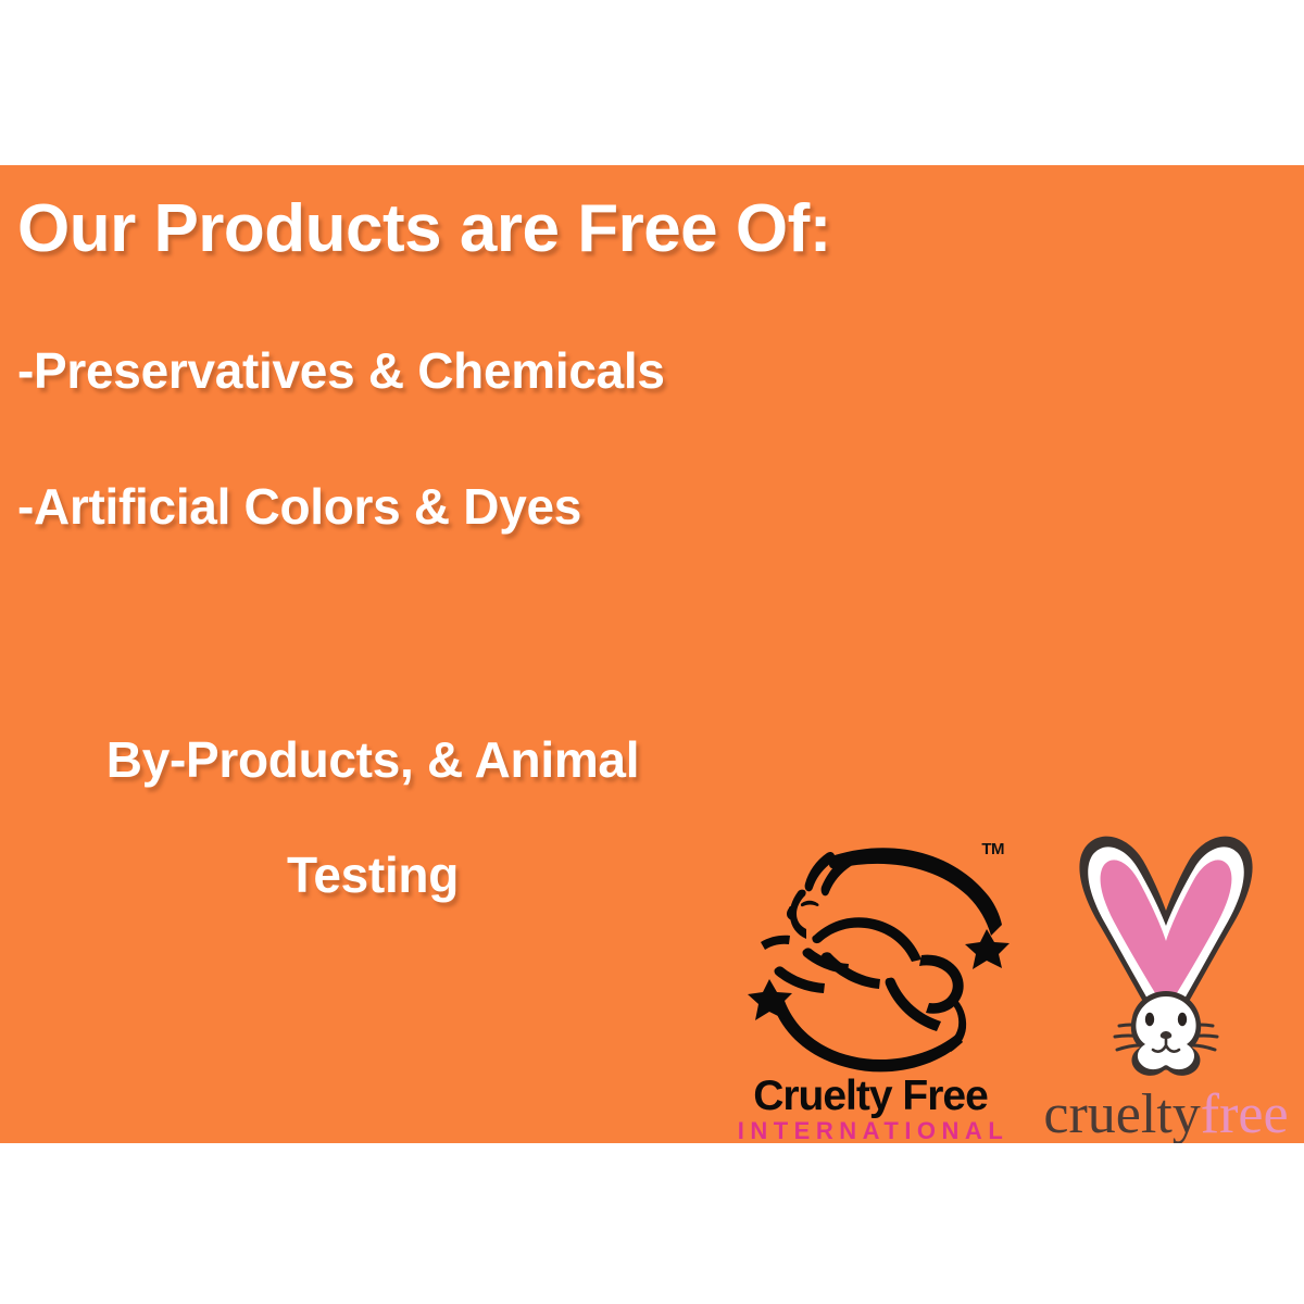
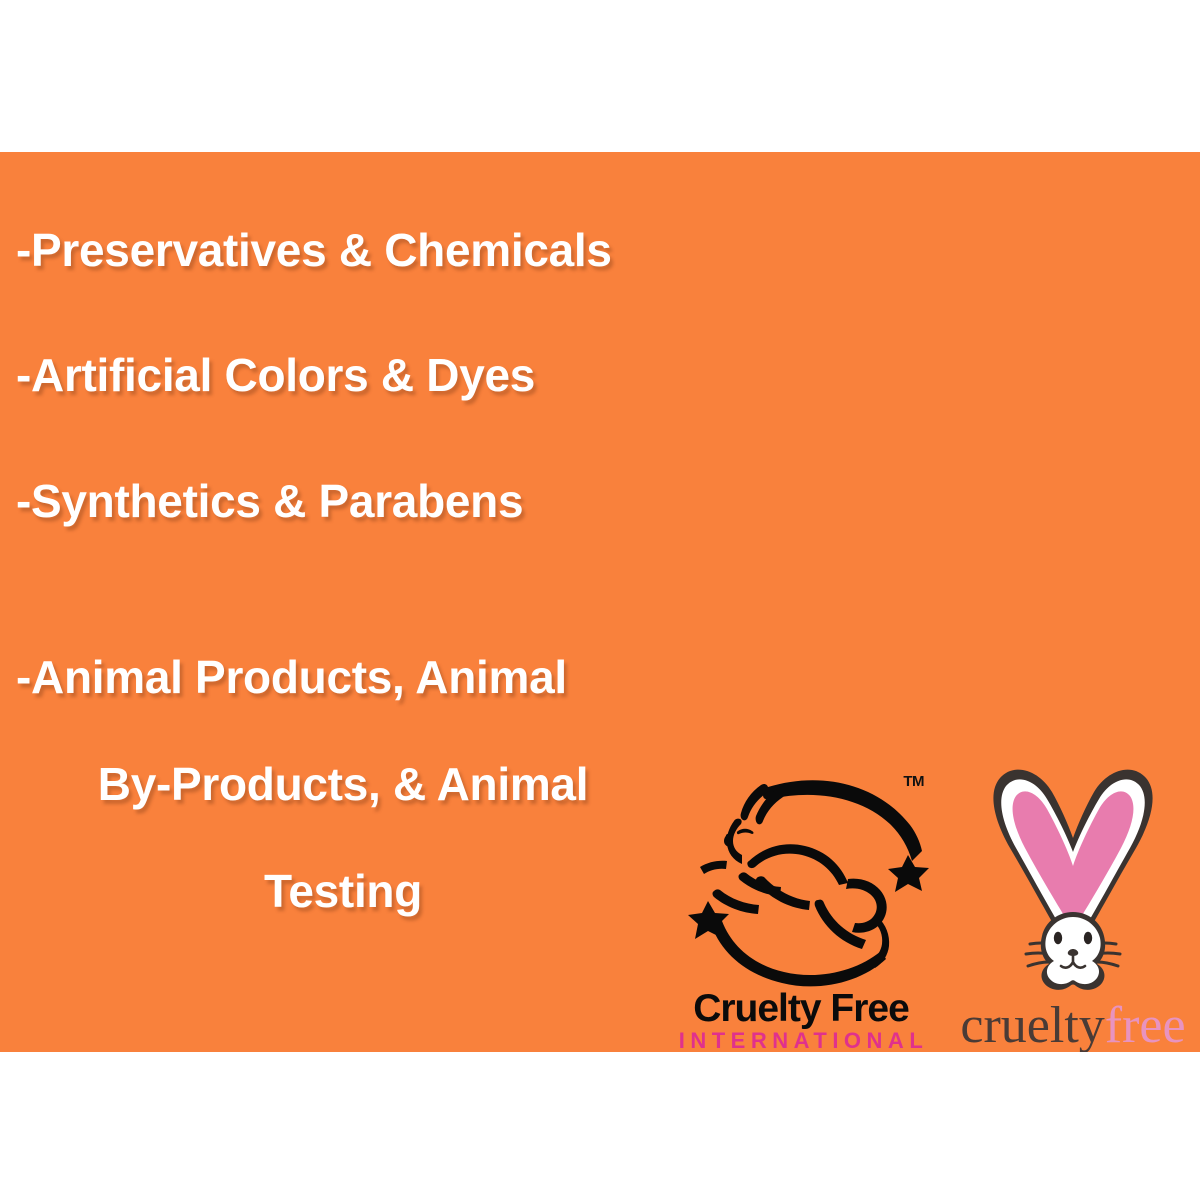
- Our Products are Free Of:
  -Preservatives & Chemicals
  -Artificial Colors & Dyes
+ -Synthetics & Parabens
+ -Animal Products, Animal
  By-Products, & Animal
  Testing
  TM
  Cruelty Free
  INTERNATIONAL
  crueltyfree
